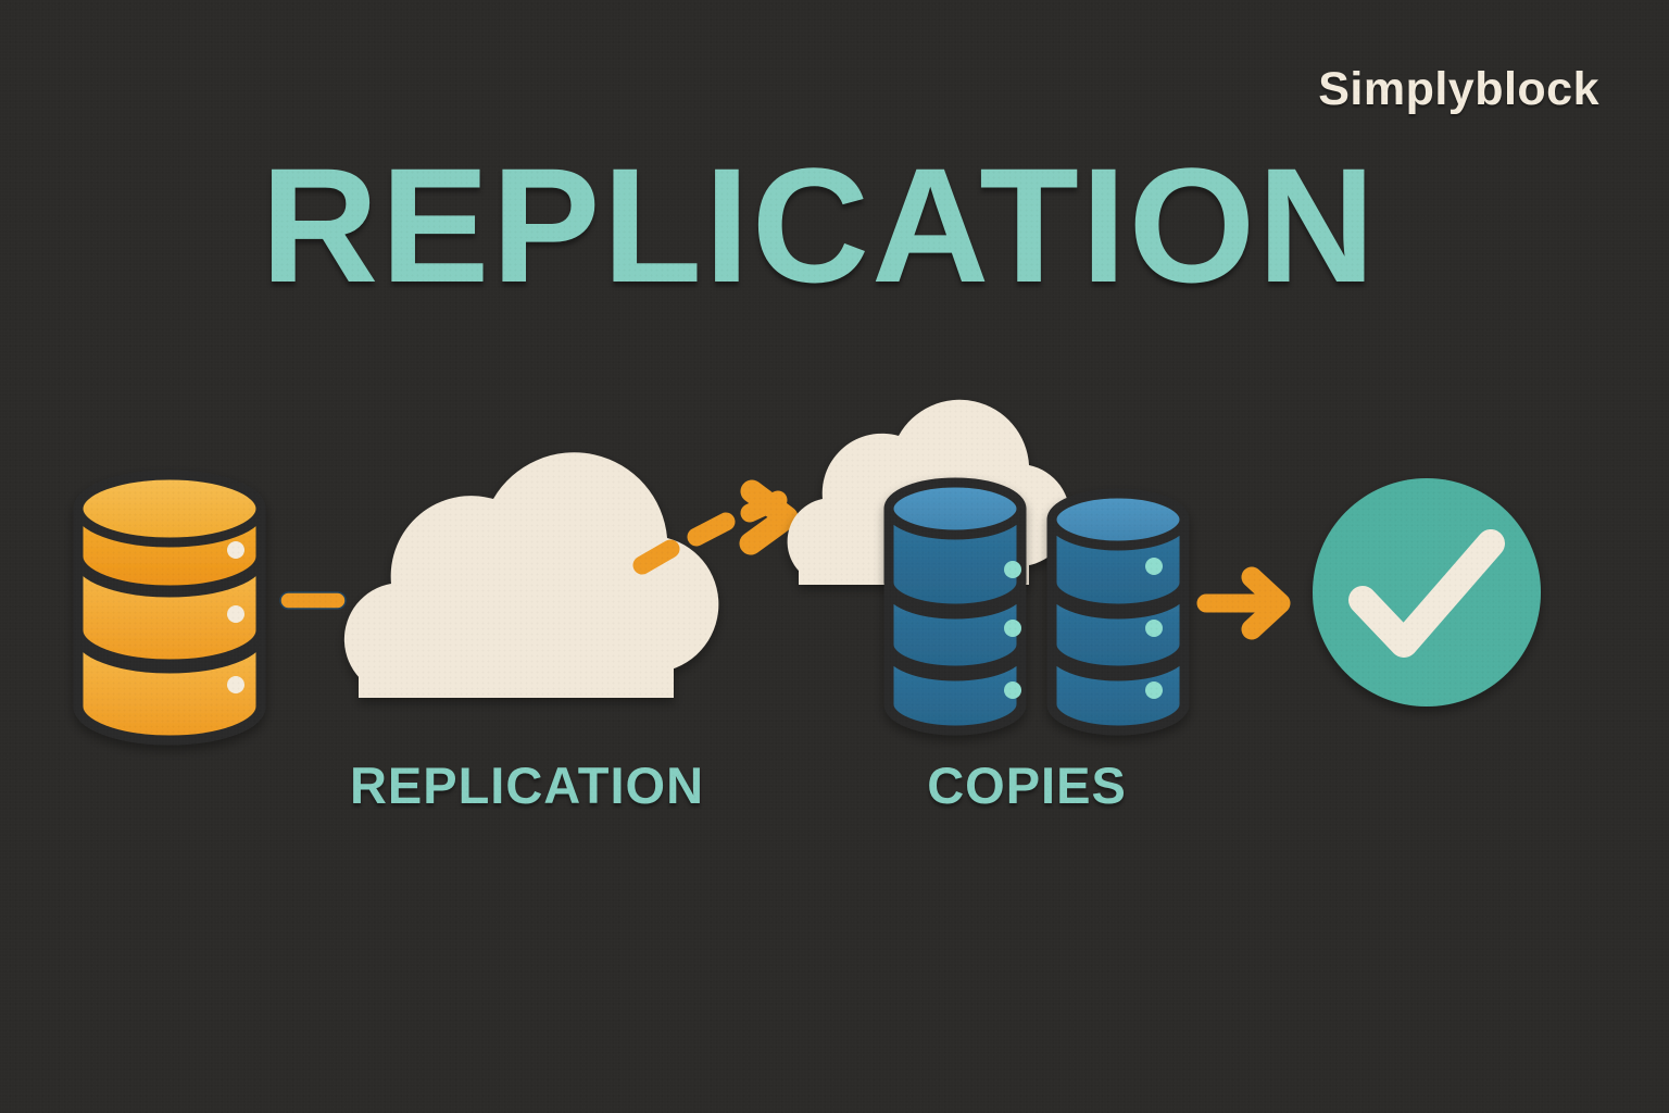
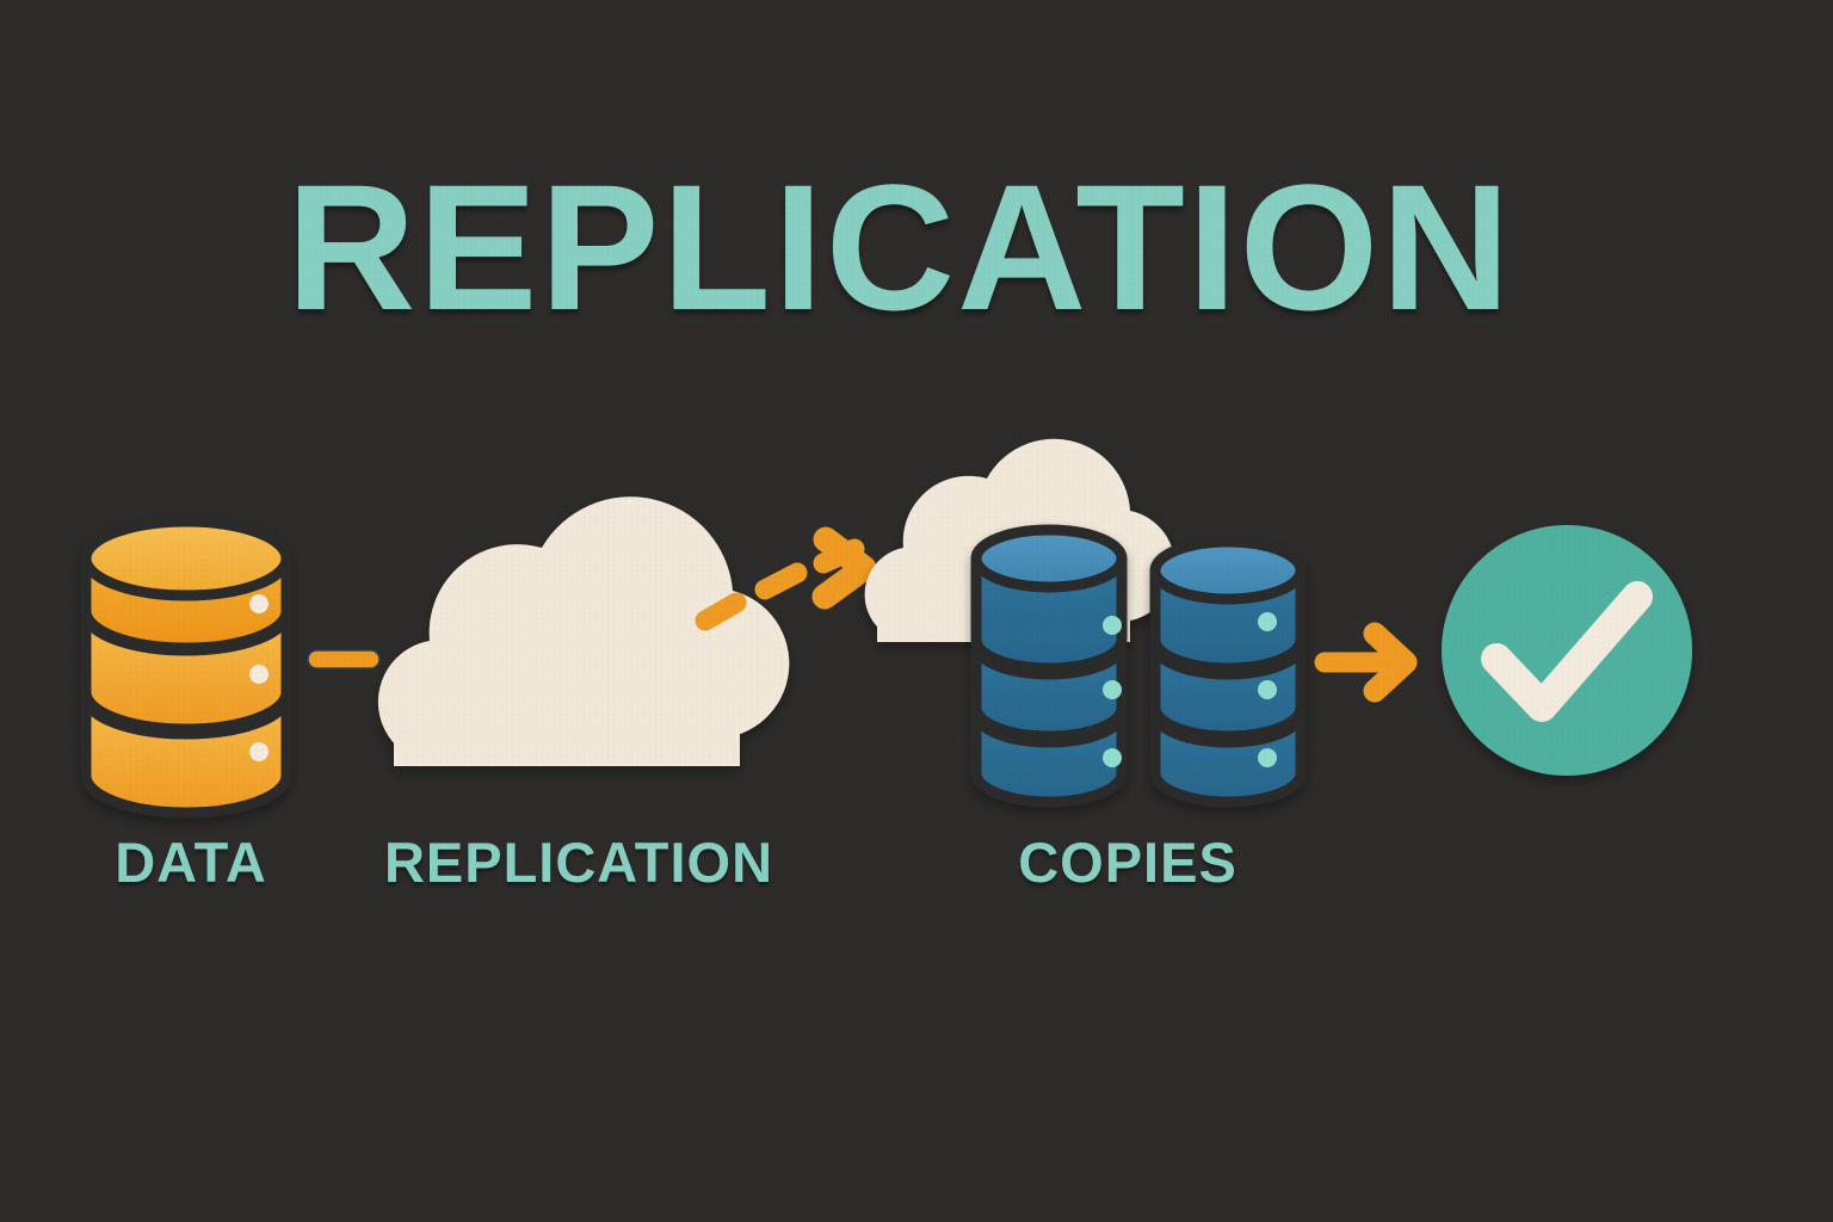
- Simplyblock
  REPLICATION
+ DATA
  REPLICATION
  COPIES
